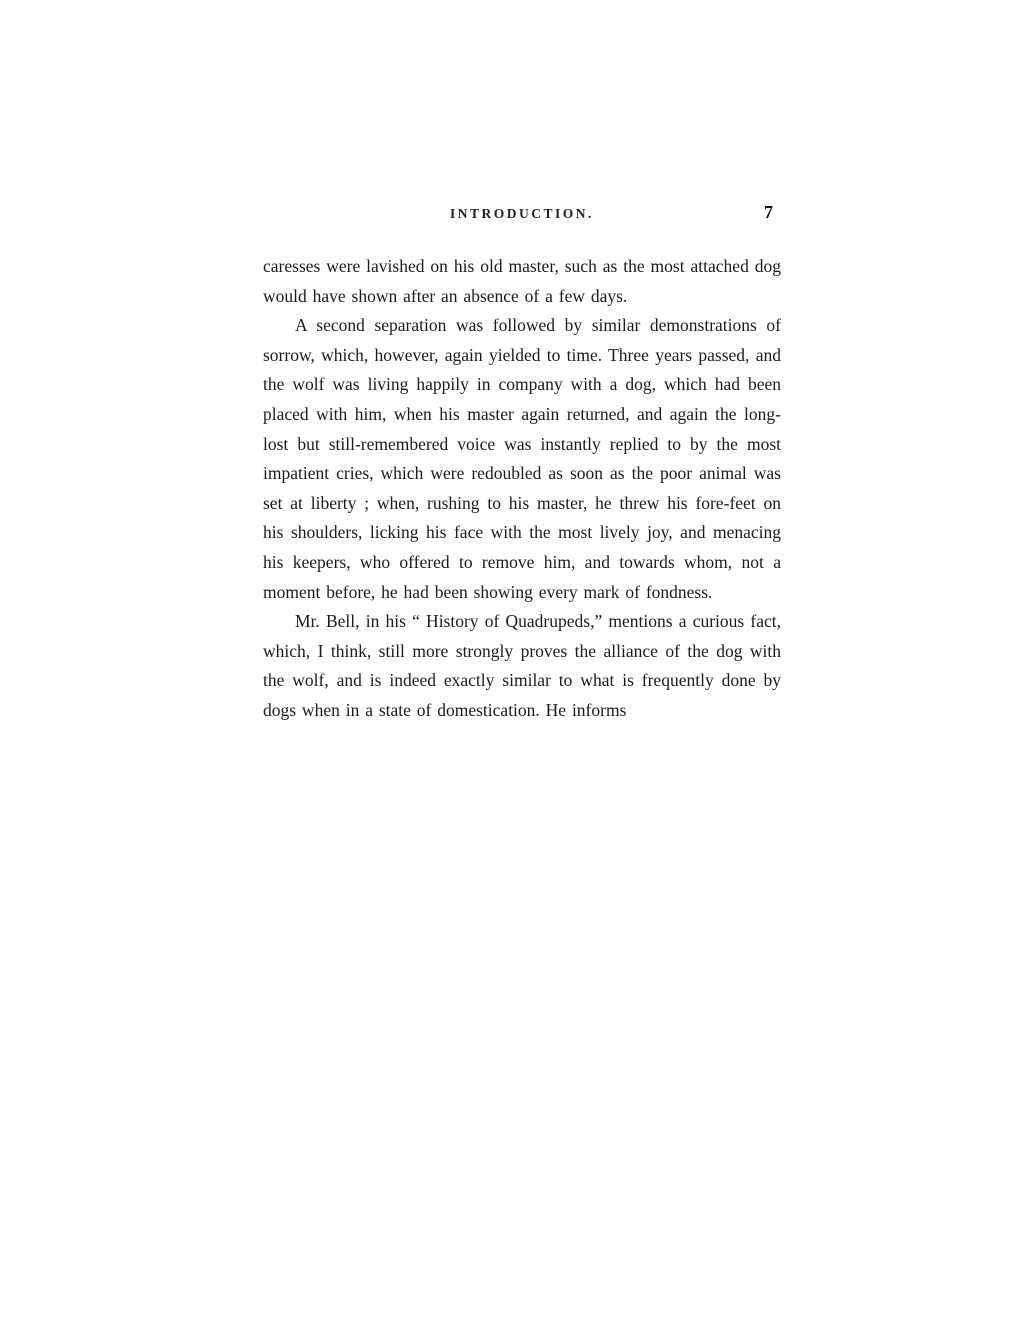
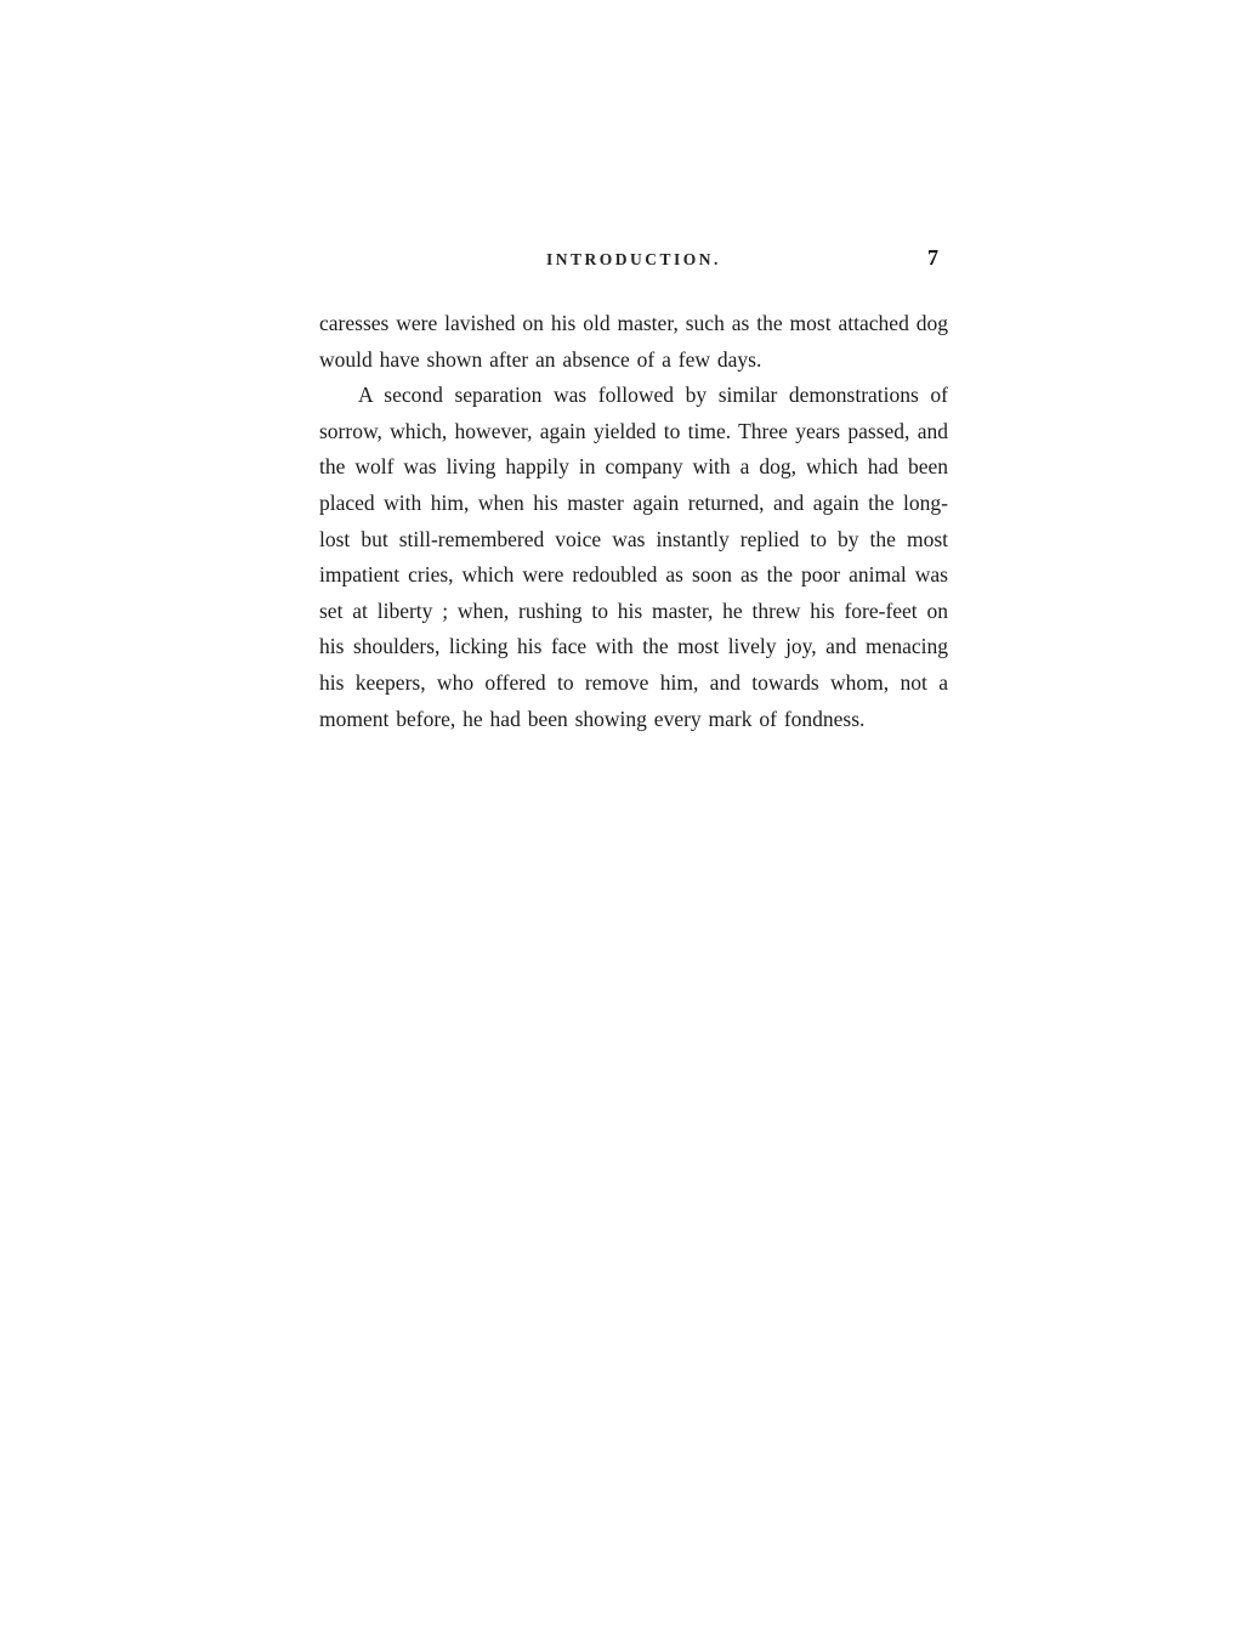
  INTRODUCTION.
  7
  caresses were lavished on his old master, such as the most attached dog would have shown after an absence of a few days.
  A second separation was followed by similar demonstrations of sorrow, which, however, again yielded to time. Three years passed, and the wolf was living happily in company with a dog, which had been placed with him, when his master again returned, and again the long-lost but still-remembered voice was instantly replied to by the most impatient cries, which were redoubled as soon as the poor animal was set at liberty ; when, rushing to his master, he threw his fore-feet on his shoulders, licking his face with the most lively joy, and menacing his keepers, who offered to remove him, and towards whom, not a moment before, he had been showing every mark of fondness.
- Mr. Bell, in his “ History of Quadrupeds,” mentions a curious fact, which, I think, still more strongly proves the alliance of the dog with the wolf, and is indeed exactly similar to what is frequently done by dogs when in a state of domestication. He informs
